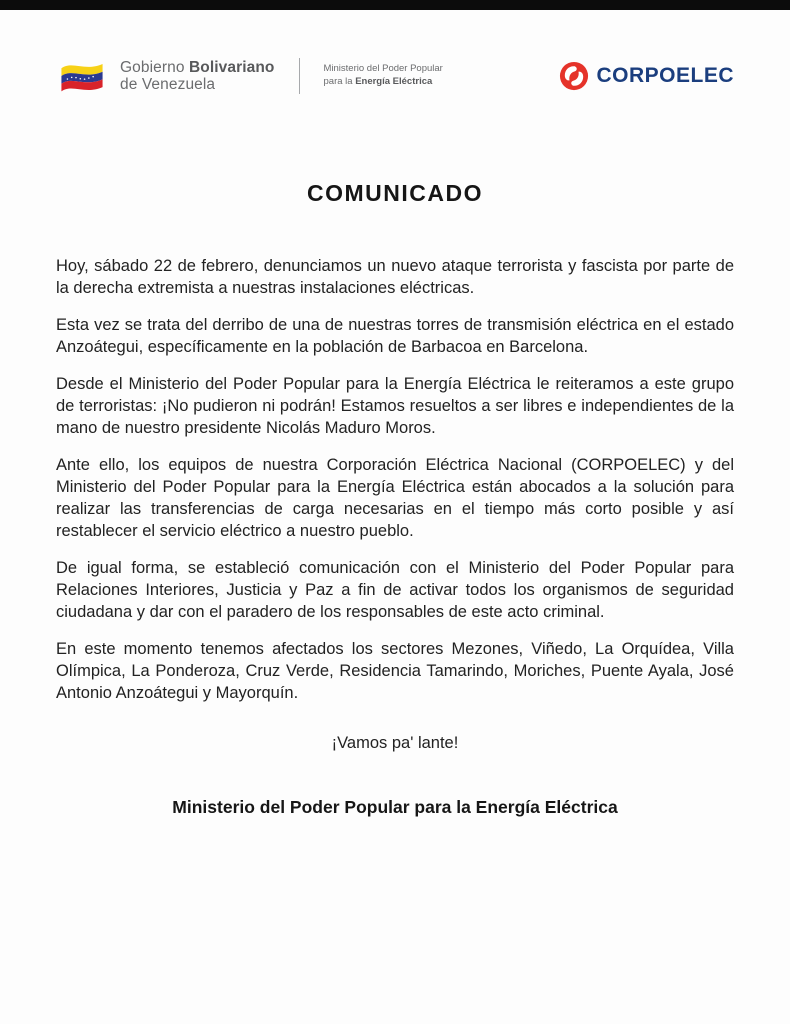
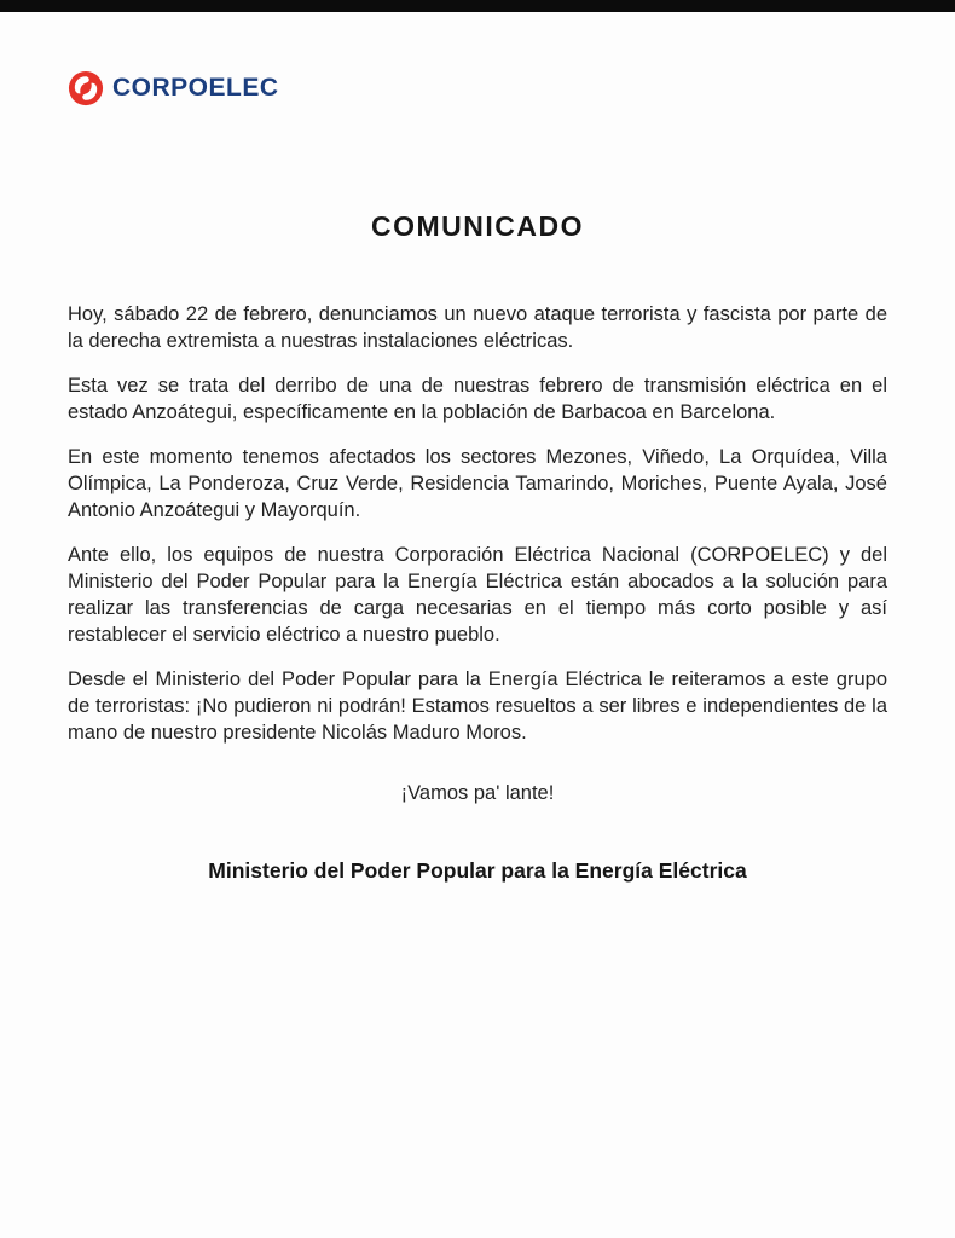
- Gobierno Bolivariano
- de Venezuela
- Ministerio del Poder Popular
- para la Energía Eléctrica
  CORPOELEC
  COMUNICADO
  Hoy, sábado 22 de febrero, denunciamos un nuevo ataque terrorista y fascista por parte de la derecha extremista a nuestras instalaciones eléctricas.
- Esta vez se trata del derribo de una de nuestras torres de transmisión eléctrica en el estado Anzoátegui, específicamente en la población de Barbacoa en Barcelona.
+ Esta vez se trata del derribo de una de nuestras febrero de transmisión eléctrica en el estado Anzoátegui, específicamente en la población de Barbacoa en Barcelona.
- Desde el Ministerio del Poder Popular para la Energía Eléctrica le reiteramos a este grupo de terroristas: ¡No pudieron ni podrán! Estamos resueltos a ser libres e independientes de la mano de nuestro presidente Nicolás Maduro Moros.
+ En este momento tenemos afectados los sectores Mezones, Viñedo, La Orquídea, Villa Olímpica, La Ponderoza, Cruz Verde, Residencia Tamarindo, Moriches, Puente Ayala, José Antonio Anzoátegui y Mayorquín.
  Ante ello, los equipos de nuestra Corporación Eléctrica Nacional (CORPOELEC) y del Ministerio del Poder Popular para la Energía Eléctrica están abocados a la solución para realizar las transferencias de carga necesarias en el tiempo más corto posible y así restablecer el servicio eléctrico a nuestro pueblo.
- De igual forma, se estableció comunicación con el Ministerio del Poder Popular para Relaciones Interiores, Justicia y Paz a fin de activar todos los organismos de seguridad ciudadana y dar con el paradero de los responsables de este acto criminal.
- En este momento tenemos afectados los sectores Mezones, Viñedo, La Orquídea, Villa Olímpica, La Ponderoza, Cruz Verde, Residencia Tamarindo, Moriches, Puente Ayala, José Antonio Anzoátegui y Mayorquín.
+ Desde el Ministerio del Poder Popular para la Energía Eléctrica le reiteramos a este grupo de terroristas: ¡No pudieron ni podrán! Estamos resueltos a ser libres e independientes de la mano de nuestro presidente Nicolás Maduro Moros.
  ¡Vamos pa' lante!
  Ministerio del Poder Popular para la Energía Eléctrica
